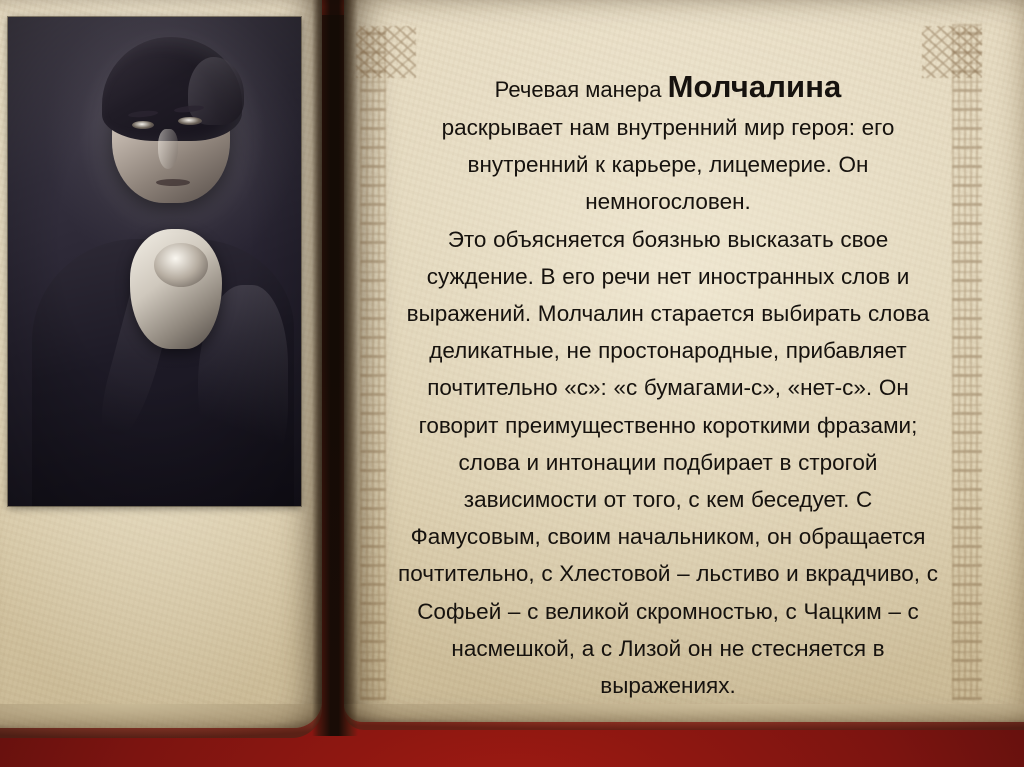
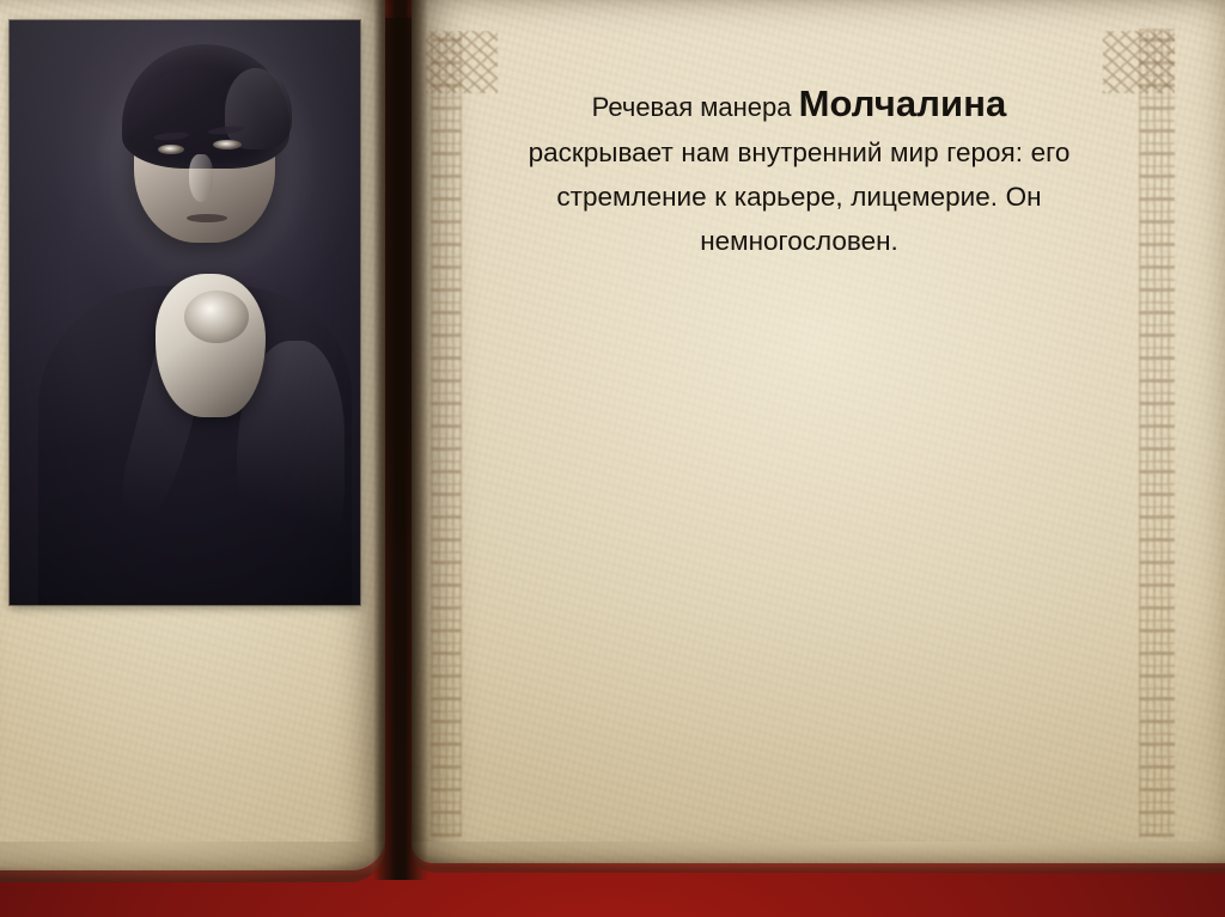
  Речевая манера Молчалина
- раскрывает нам внутренний мир героя: его внутренний к карьере, лицемерие. Он немногословен.
+ раскрывает нам внутренний мир героя: его стремление к карьере, лицемерие. Он немногословен.
- Это объясняется боязнью высказать свое суждение. В его речи нет иностранных слов и выражений. Молчалин старается выбирать слова деликатные, не простонародные, прибавляет почтительно «с»: «с бумагами-с», «нет-с». Он говорит преимущественно короткими фразами; слова и интонации подбирает в строгой зависимости от того, с кем беседует. С Фамусовым, своим начальником, он обращается почтительно, с Хлестовой – льстиво и вкрадчиво, с Софьей – с великой скромностью, с Чацким – с насмешкой, а с Лизой он не стесняется в выражениях.
